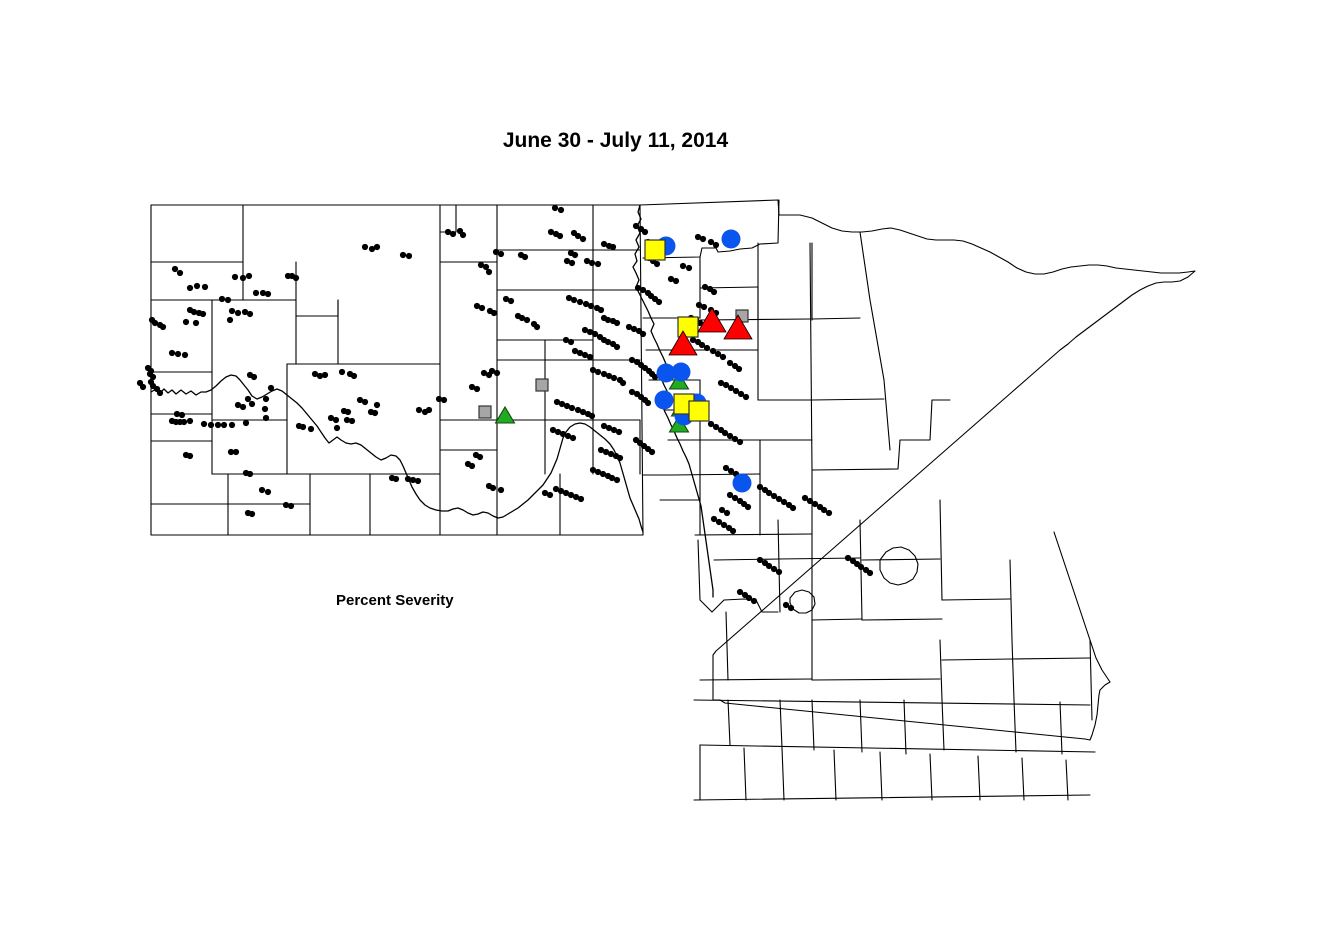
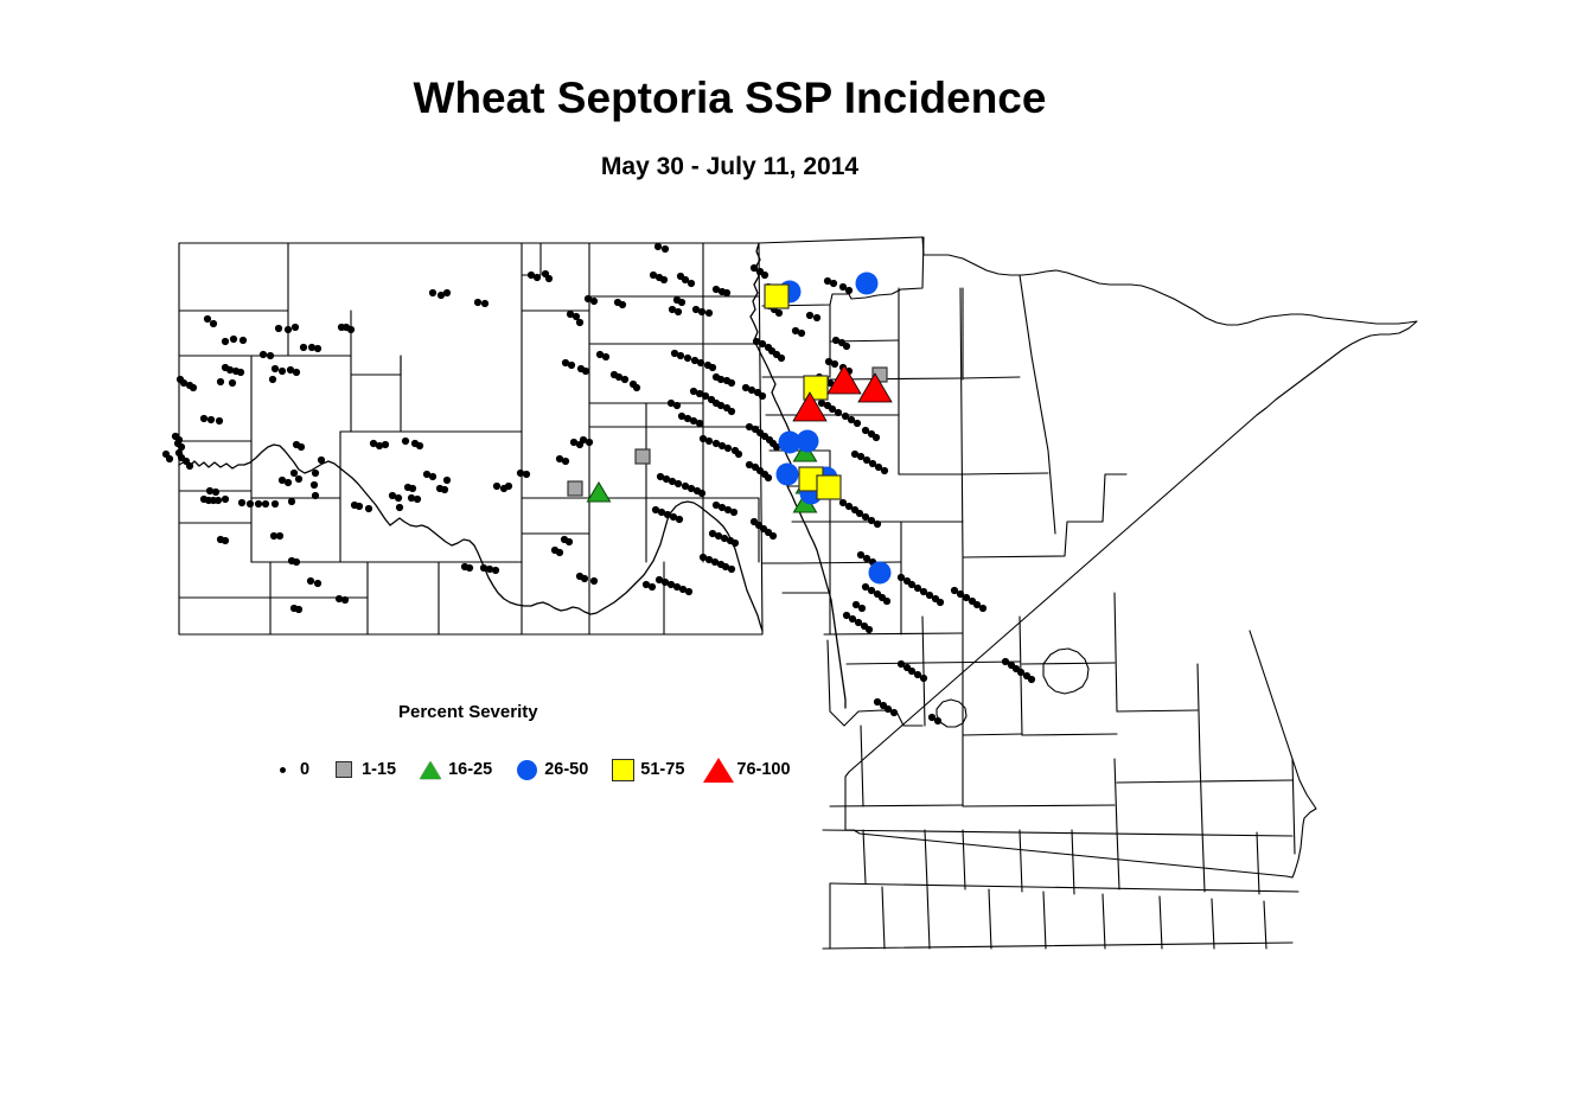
+ Wheat Septoria SSP Incidence
- June 30 - July 11, 2014
+ May 30 - July 11, 2014
  Percent Severity
+ 0
+ 1-15
+ 16-25
+ 26-50
+ 51-75
+ 76-100
